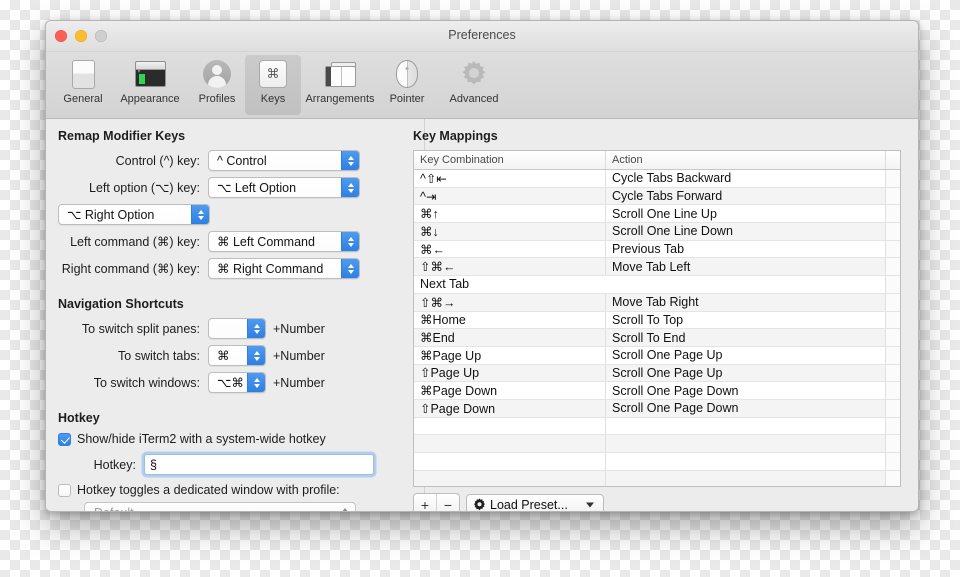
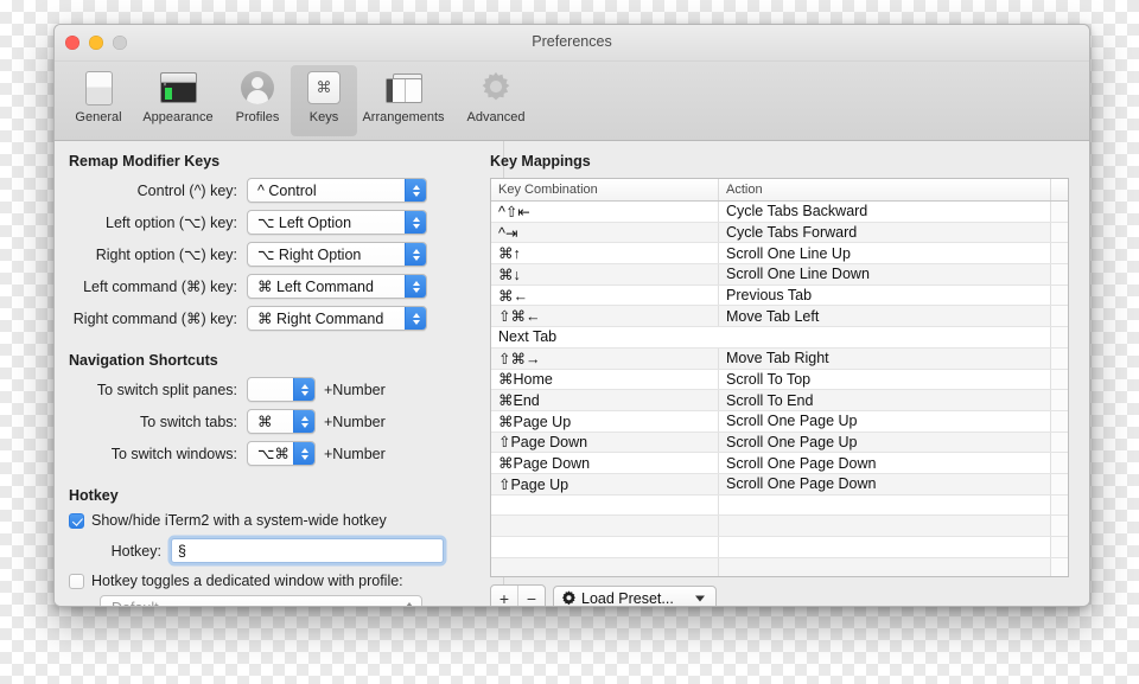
  Preferences
  General
  Appearance
  Profiles
  ⌘
  Keys
  Arrangements
- Pointer
  Advanced
  Remap Modifier Keys
  Control (^) key:
  ^ Control
  Left option (⌥) key:
  ⌥ Left Option
+ Right option (⌥) key:
  ⌥ Right Option
  Left command (⌘) key:
  ⌘ Left Command
  Right command (⌘) key:
  ⌘ Right Command
  Navigation Shortcuts
  To switch split panes:
  +Number
  To switch tabs:
  ⌘
  +Number
  To switch windows:
  ⌥⌘
  +Number
  Hotkey
  Show/hide iTerm2 with a system-wide hotkey
  Hotkey:
  §
  Hotkey toggles a dedicated window with profile:
  Key Mappings
  Key Combination
  Action
  ^⇧⇤
  Cycle Tabs Backward
  ^⇥
  Cycle Tabs Forward
  ⌘↑
  Scroll One Line Up
  ⌘↓
  Scroll One Line Down
  ⌘←
  Previous Tab
  ⇧⌘←
  Move Tab Left
  Next Tab
  ⇧⌘→
  Move Tab Right
  ⌘Home
  Scroll To Top
  ⌘End
  Scroll To End
  ⌘Page Up
  Scroll One Page Up
- ⇧Page Up
+ ⇧Page Down
  Scroll One Page Up
  ⌘Page Down
  Scroll One Page Down
- ⇧Page Down
+ ⇧Page Up
  Scroll One Page Down
  +
  −
  Load Preset...
